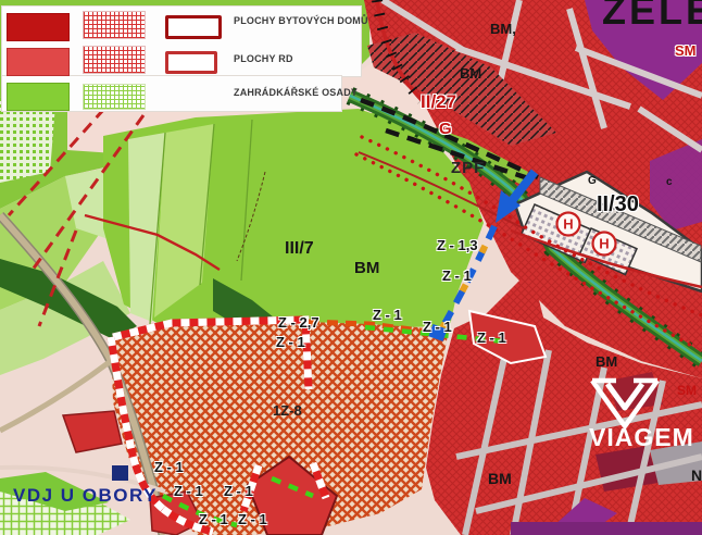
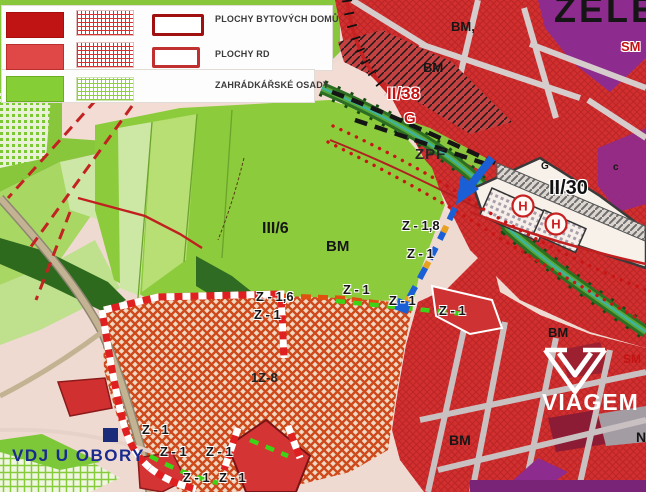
  H
  H
  PLOCHY BYTOVÝCH DOMŮ
  PLOCHY RD
  ZAHRÁDKÁŘSKÉ OSADY
  ZELE
  SM
  BM,
  BM
- II/27
+ II/38
  G
  ZPF
  G
  c
  II/30
- III/7
+ III/6
  BM
- Z - 1,3
+ Z - 1,8
  Z - 1
  Z - 1
  Z - 1
  Z - 1
- Z - 2,7
+ Z - 1,6
  Z - 1
  1Z-8
  Z - 1
  Z - 1
  Z - 1
  Z - 1
  Z - 1
  VDJ U OBORY
  BM
  SM
  VIAGEM
  BM
  N
